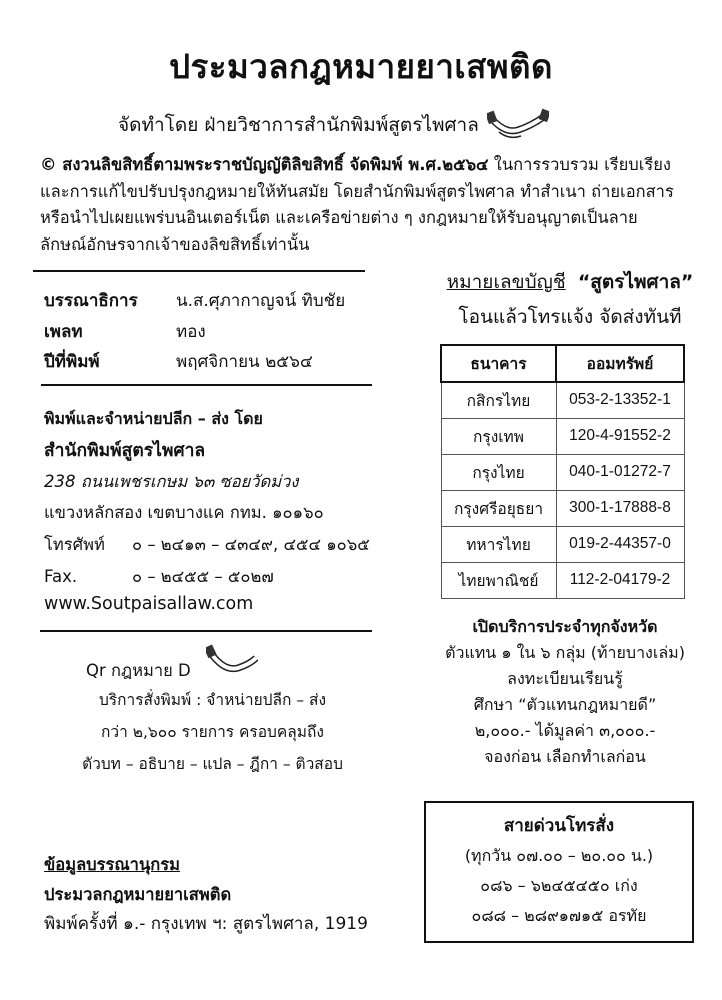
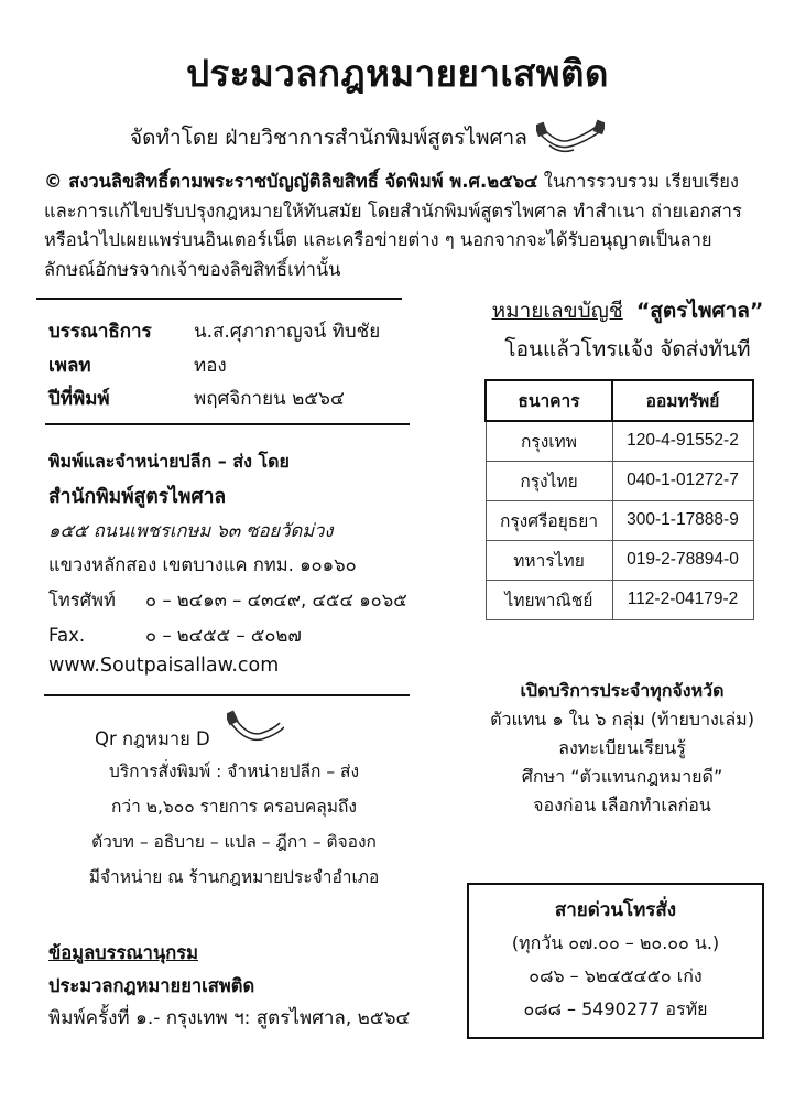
  ประมวลกฎหมายยาเสพติด
  จัดทำโดย ฝ่ายวิชาการสำนักพิมพ์สูตรไพศาล
- © สงวนลิขสิทธิ์ตามพระราชบัญญัติลิขสิทธิ์ จัดพิมพ์ พ.ศ.๒๕๖๔ ในการรวบรวม เรียบเรียง และการแก้ไขปรับปรุงกฎหมายให้ทันสมัย โดยสำนักพิมพ์สูตรไพศาล ทำสำเนา ถ่ายเอกสาร หรือนำไปเผยแพร่บนอินเตอร์เน็ต และเครือข่ายต่าง ๆ งกฎหมายให้รับอนุญาตเป็นลายลักษณ์อักษรจากเจ้าของลิขสิทธิ์เท่านั้น
+ © สงวนลิขสิทธิ์ตามพระราชบัญญัติลิขสิทธิ์ จัดพิมพ์ พ.ศ.๒๕๖๔ ในการรวบรวม เรียบเรียง และการแก้ไขปรับปรุงกฎหมายให้ทันสมัย โดยสำนักพิมพ์สูตรไพศาล ทำสำเนา ถ่ายเอกสาร หรือนำไปเผยแพร่บนอินเตอร์เน็ต และเครือข่ายต่าง ๆ นอกจากจะได้รับอนุญาตเป็นลายลักษณ์อักษรจากเจ้าของลิขสิทธิ์เท่านั้น
  บรรณาธิการ น.ส.ศุภากาญจน์ ทิบชัย
  เพลท ทอง
  ปีที่พิมพ์ พฤศจิกายน ๒๕๖๔
  พิมพ์และจำหน่ายปลีก – ส่ง โดย
  สำนักพิมพ์สูตรไพศาล
- 238 ถนนเพชรเกษม ๖๓ ซอยวัดม่วง
+ ๑๕๕ ถนนเพชรเกษม ๖๓ ซอยวัดม่วง
  แขวงหลักสอง เขตบางแค กทม. ๑๐๑๖๐
  โทรศัพท์ ๐ – ๒๔๑๓ – ๔๓๔๙, ๔๕๔ ๑๐๖๕
  Fax. ๐ – ๒๔๕๕ – ๕๐๒๗
  www.Soutpaisallaw.com
  Qr กฎหมาย D
  บริการสั่งพิมพ์ : จำหน่ายปลีก – ส่ง
  กว่า ๒,๖๐๐ รายการ ครอบคลุมถึง
- ตัวบท – อธิบาย – แปล – ฎีกา – ติวสอบ
+ ตัวบท – อธิบาย – แปล – ฎีกา – ติจองก
+ มีจำหน่าย ณ ร้านกฎหมายประจำอำเภอ
  ข้อมูลบรรณานุกรม
  ประมวลกฎหมายยาเสพติด
- พิมพ์ครั้งที่ ๑.- กรุงเทพ ฯ: สูตรไพศาล, 1919
+ พิมพ์ครั้งที่ ๑.- กรุงเทพ ฯ: สูตรไพศาล, ๒๕๖๔
  หมายเลขบัญชี “สูตรไพศาล”
  โอนแล้วโทรแจ้ง จัดส่งทันที
  ธนาคาร	ออมทรัพย์
- กสิกรไทย	053-2-13352-1
  กรุงเทพ	120-4-91552-2
  กรุงไทย	040-1-01272-7
- กรุงศรีอยุธยา	300-1-17888-8
+ กรุงศรีอยุธยา	300-1-17888-9
- ทหารไทย	019-2-44357-0
+ ทหารไทย	019-2-78894-0
  ไทยพาณิชย์	112-2-04179-2
  เปิดบริการประจำทุกจังหวัด
  ตัวแทน ๑ ใน ๖ กลุ่ม (ท้ายบางเล่ม)
  ลงทะเบียนเรียนรู้
  ศึกษา “ตัวแทนกฎหมายดี”
- ๒,๐๐๐.- ได้มูลค่า ๓,๐๐๐.-
  จองก่อน เลือกทำเลก่อน
  สายด่วนโทรสั่ง
  (ทุกวัน ๐๗.๐๐ – ๒๐.๐๐ น.)
  ๐๘๖ – ๖๒๔๕๔๕๐ เก่ง
- ๐๘๘ – ๒๘๙๑๗๑๕ อรทัย
+ ๐๘๘ – 5490277 อรทัย
